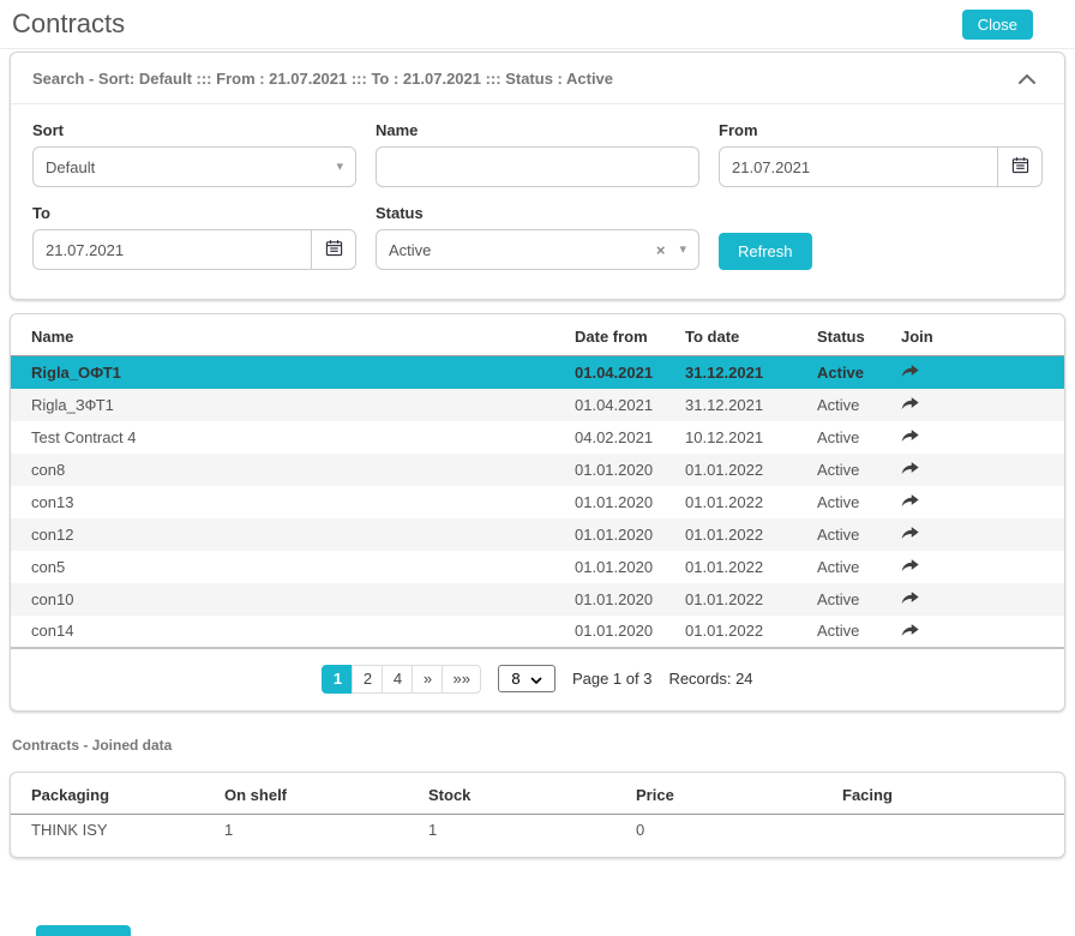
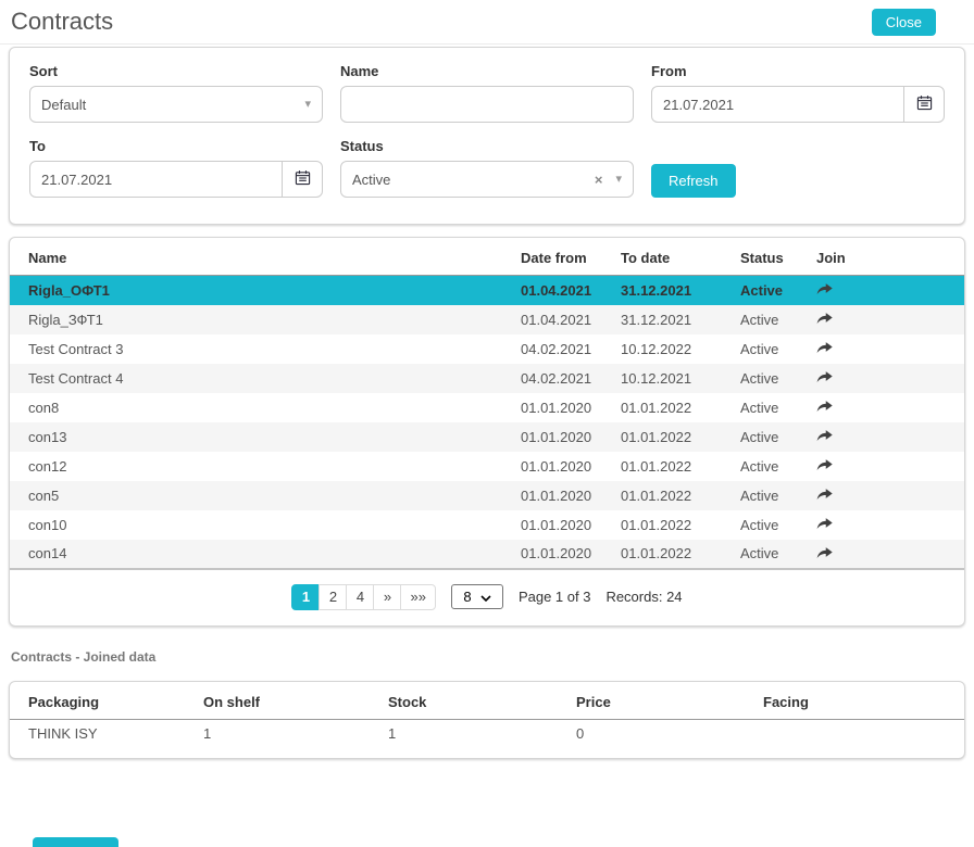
  Contracts
  Close
- Search - Sort: Default ::: From : 21.07.2021 ::: To : 21.07.2021 ::: Status : Active
  Sort
  Default
  ▾
  Name
  From
  21.07.2021
  To
  21.07.2021
  Status
  Active
  ×
  ▾
  Refresh
  Name	Date from	To date	Status	Join
  Rigla_ОФТ1	01.04.2021	31.12.2021	Active
  Rigla_ЗФТ1	01.04.2021	31.12.2021	Active
+ Test Contract 3	04.02.2021	10.12.2022	Active
  Test Contract 4	04.02.2021	10.12.2021	Active
  con8	01.01.2020	01.01.2022	Active
  con13	01.01.2020	01.01.2022	Active
  con12	01.01.2020	01.01.2022	Active
  con5	01.01.2020	01.01.2022	Active
  con10	01.01.2020	01.01.2022	Active
  con14	01.01.2020	01.01.2022	Active
  1
  2
  4
  »
  »»
  8
  Page 1 of 3
  Records: 24
  Contracts - Joined data
  Packaging	On shelf	Stock	Price	Facing
  THINK ISY	1	1	0
